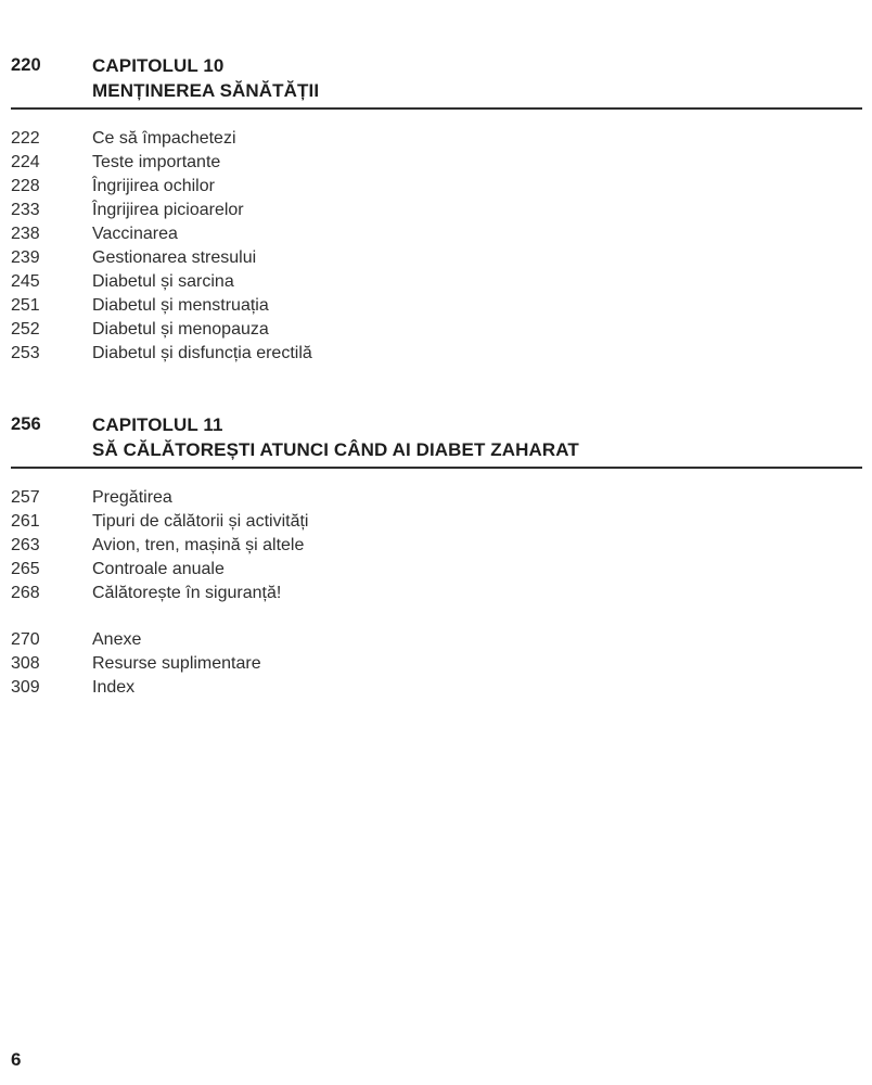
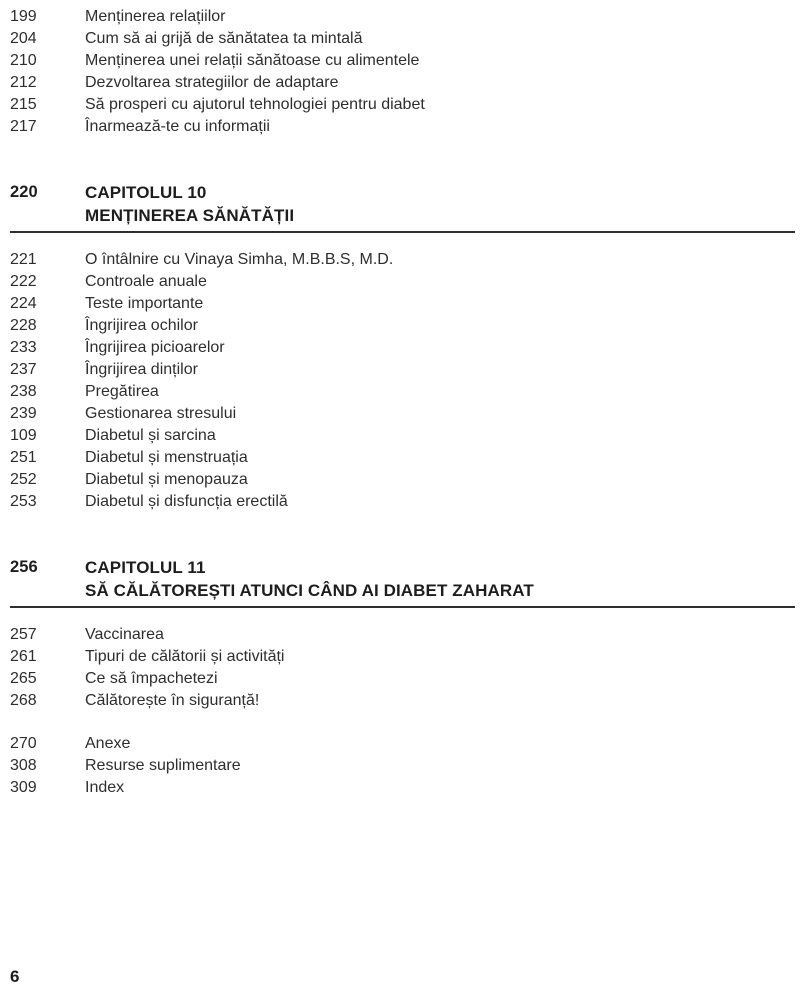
+ 199
+ Menținerea relațiilor
+ 204
+ Cum să ai grijă de sănătatea ta mintală
+ 210
+ Menținerea unei relații sănătoase cu alimentele
+ 212
+ Dezvoltarea strategiilor de adaptare
+ 215
+ Să prosperi cu ajutorul tehnologiei pentru diabet
+ 217
+ Înarmează-te cu informații
  220
  CAPITOLUL 10
  MENȚINEREA SĂNĂTĂȚII
+ 221
+ O întâlnire cu Vinaya Simha, M.B.B.S, M.D.
  222
- Ce să împachetezi
+ Controale anuale
  224
  Teste importante
  228
  Îngrijirea ochilor
  233
  Îngrijirea picioarelor
+ 237
+ Îngrijirea dinților
  238
- Vaccinarea
+ Pregătirea
  239
  Gestionarea stresului
- 245
+ 109
  Diabetul și sarcina
  251
  Diabetul și menstruația
  252
  Diabetul și menopauza
  253
  Diabetul și disfuncția erectilă
  256
  CAPITOLUL 11
  SĂ CĂLĂTOREȘTI ATUNCI CÂND AI DIABET ZAHARAT
  257
- Pregătirea
+ Vaccinarea
  261
  Tipuri de călătorii și activități
- 263
- Avion, tren, mașină și altele
  265
- Controale anuale
+ Ce să împachetezi
  268
  Călătorește în siguranță!
  270
  Anexe
  308
  Resurse suplimentare
  309
  Index
  6
